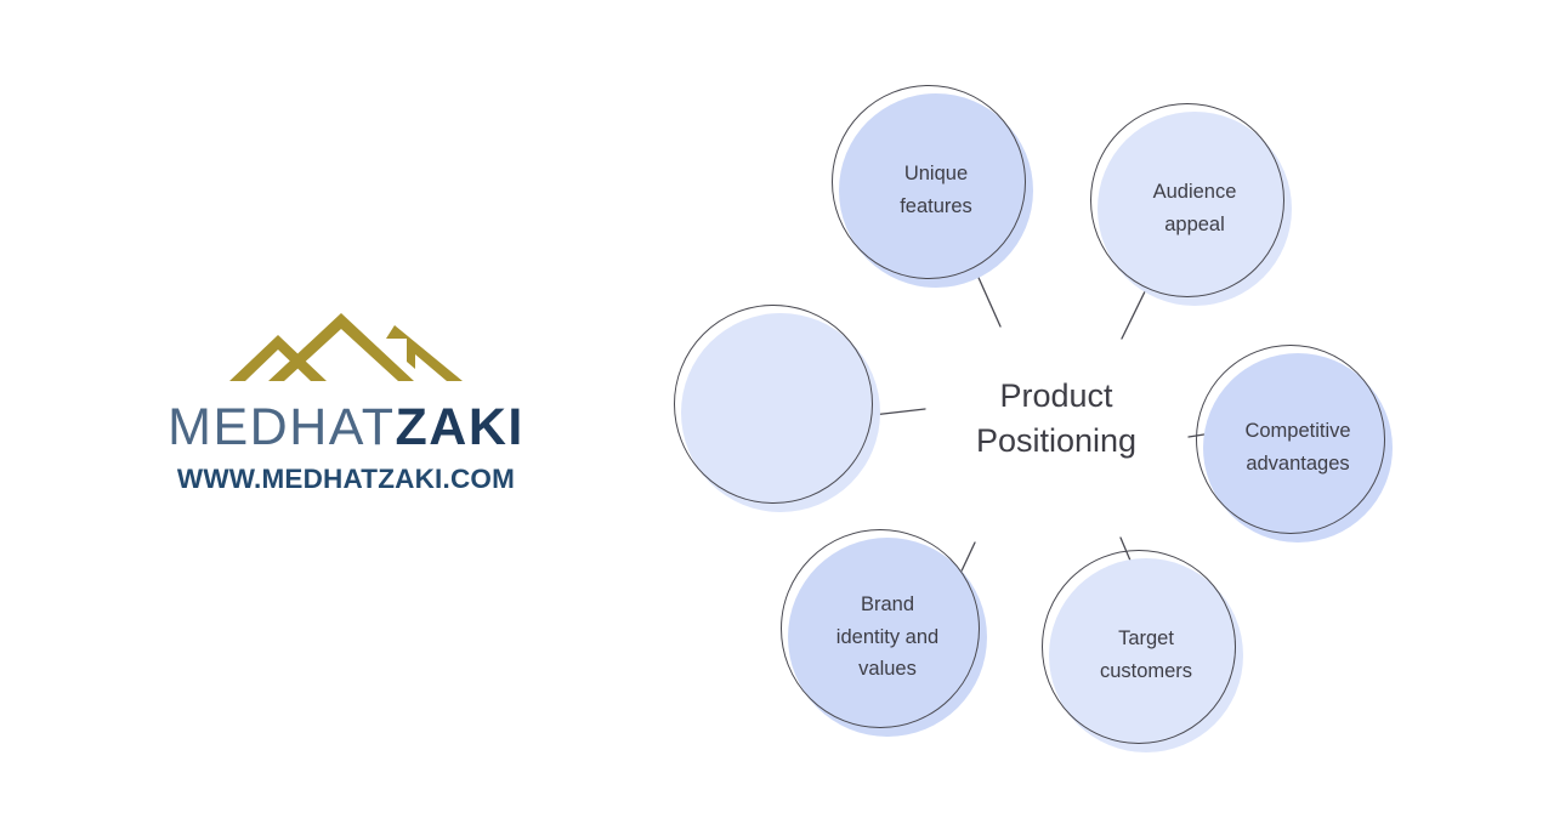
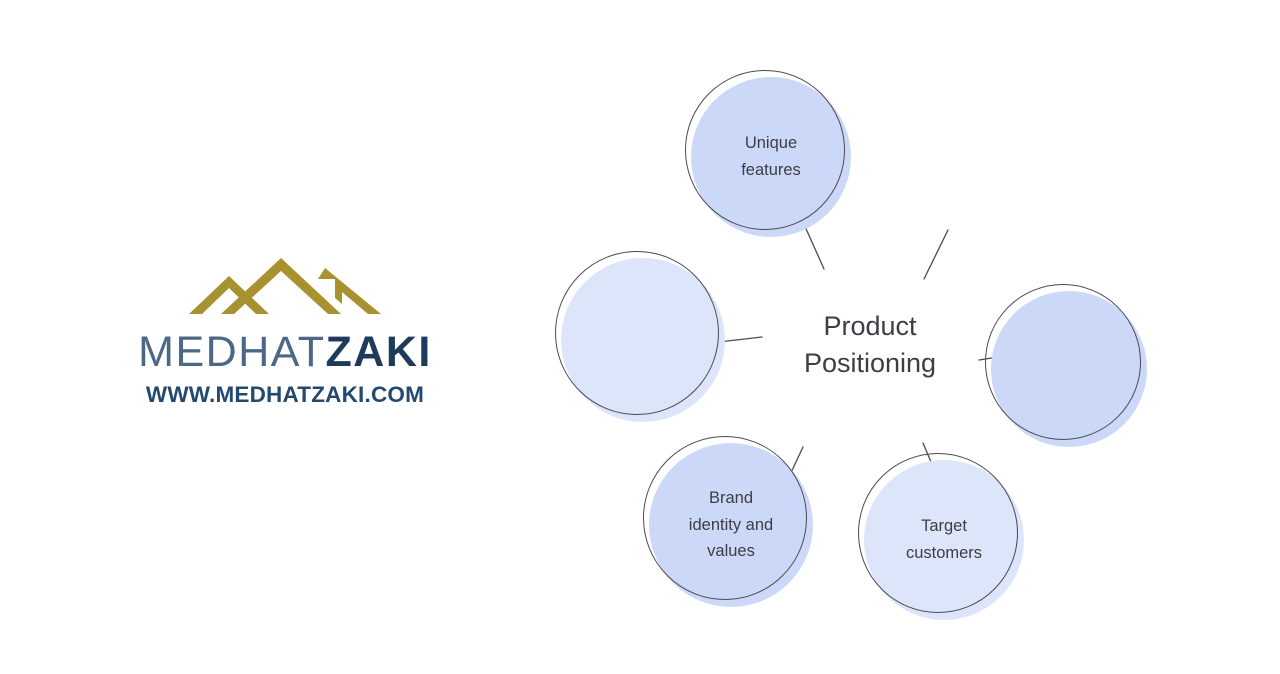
  MEDHATZAKI
  WWW.MEDHATZAKI.COM
  Unique
  features
- Audience
- appeal
- Competitive
- advantages
  Target
  customers
  Brand
  identity and
  values
  Product
  Positioning
